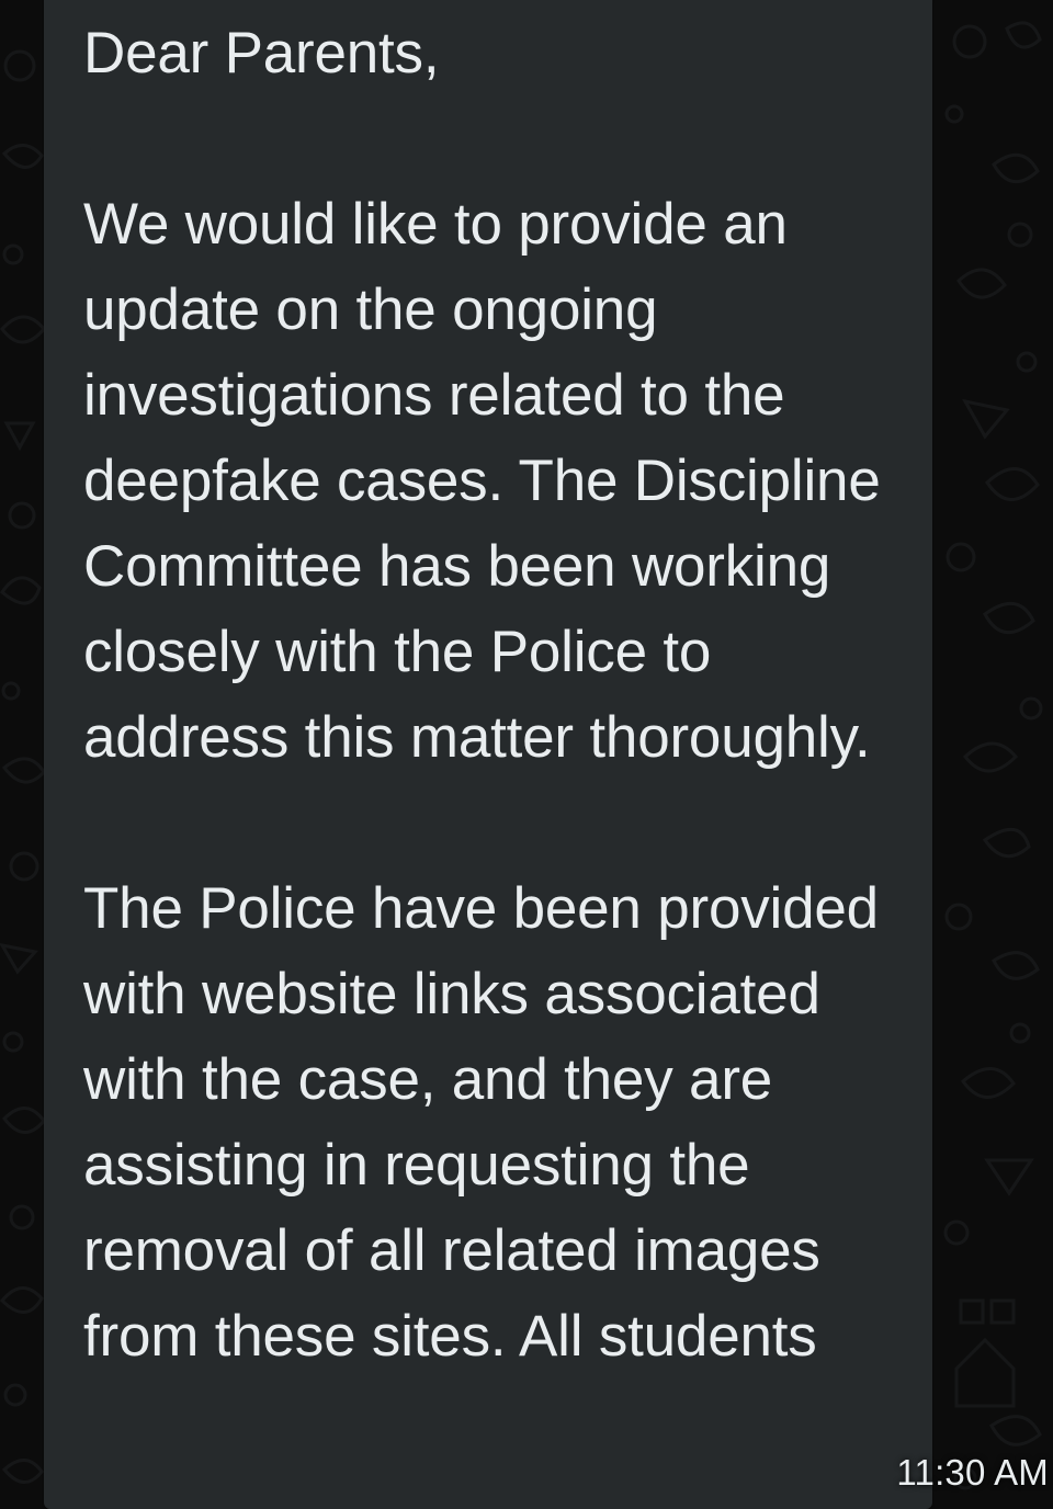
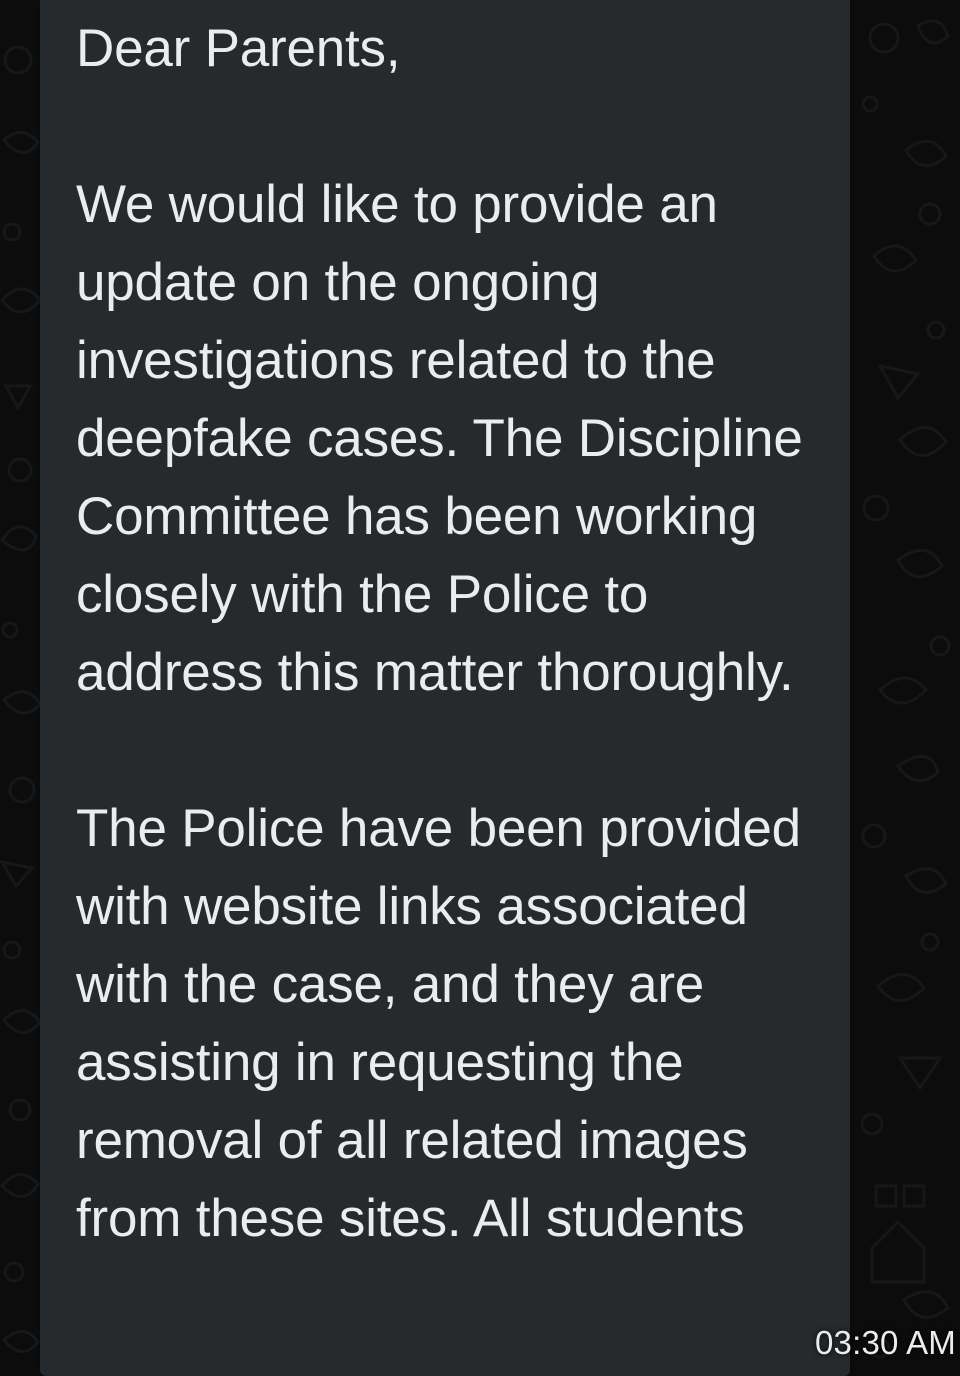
  Dear Parents,
  We would like to provide an update on the ongoing investigations related to the deepfake cases. The Discipline Committee has been working closely with the Police to address this matter thoroughly.
  The Police have been provided with website links associated with the case, and they are assisting in requesting the removal of all related images from these sites. All students
- 11:30 AM
+ 03:30 AM
